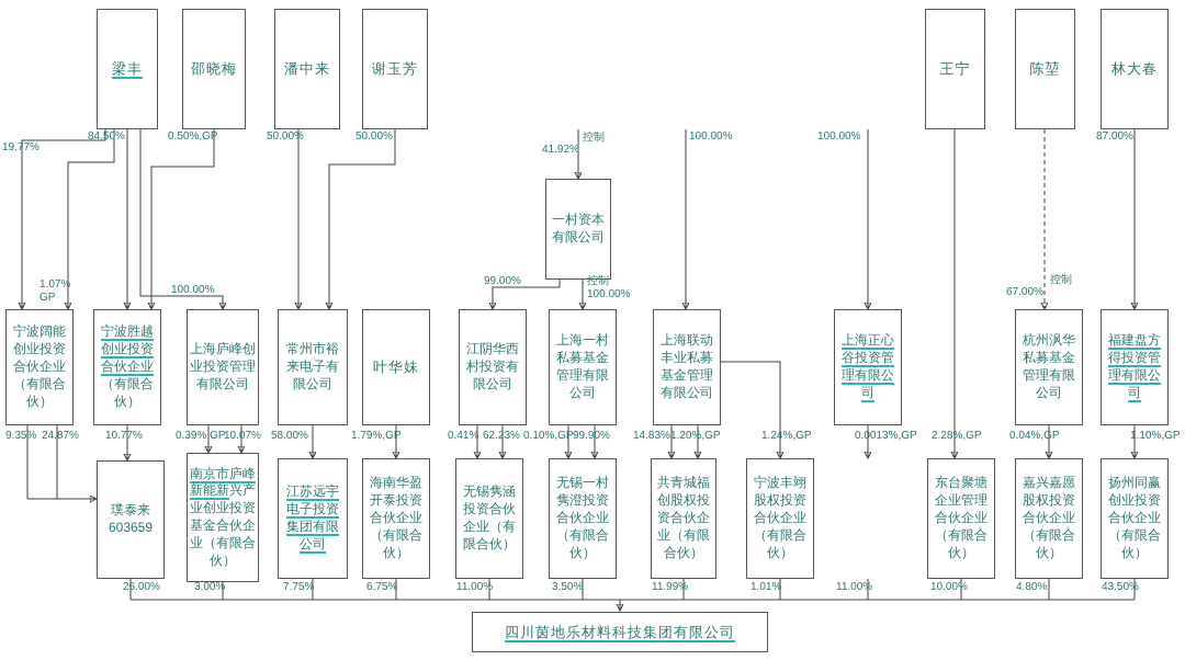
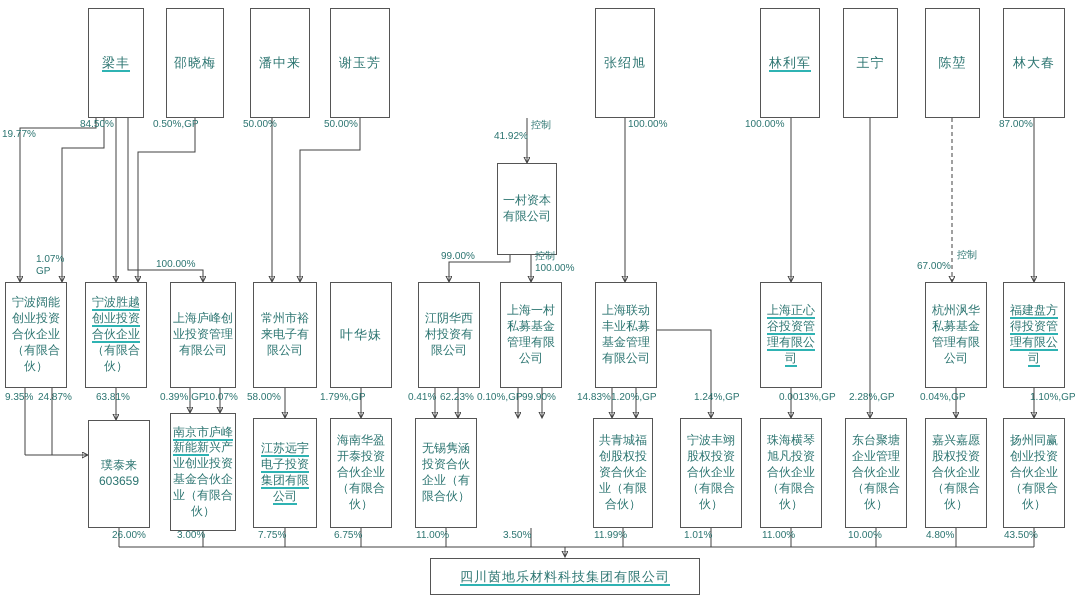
  梁丰
  邵晓梅
  潘中来
  谢玉芳
+ 张绍旭
+ 林利军
  王宁
  陈堃
  林大春
  一村资本有限公司
  宁波阔能创业投资合伙企业（有限合伙）
  宁波胜越创业投资合伙企业（有限合伙）
  上海庐峰创业投资管理有限公司
  常州市裕来电子有限公司
  叶华妹
  江阴华西村投资有限公司
  上海一村私募基金管理有限公司
  上海联动丰业私募基金管理有限公司
  上海正心谷投资管理有限公司
  杭州沨华私募基金管理有限公司
  福建盘方得投资管理有限公司
  璞泰来
  603659
  南京市庐峰新能新兴产业创业投资基金合伙企业（有限合伙）
  江苏远宇电子投资集团有限公司
  海南华盈开泰投资合伙企业（有限合伙）
  无锡隽涵投资合伙企业（有限合伙）
- 无锡一村隽澄投资合伙企业（有限合伙）
  共青城福创股权投资合伙企业（有限合伙）
  宁波丰翊股权投资合伙企业（有限合伙）
+ 珠海横琴旭凡投资合伙企业（有限合伙）
  东台聚塘企业管理合伙企业（有限合伙）
  嘉兴嘉愿股权投资合伙企业（有限合伙）
  扬州同赢创业投资合伙企业（有限合伙）
  四川茵地乐材料科技集团有限公司
  19.77%
  84.50%
  0.50%,GP
  50.00%
  50.00%
  控制
  41.92%
  100.00%
  100.00%
  87.00%
  1.07%
  GP
  100.00%
  99.00%
  控制
  100.00%
  控制
  67.00%
  9.35%
  24.87%
- 10.77%
+ 63.81%
  0.39%,GP
  10.07%
  58.00%
  1.79%,GP
  0.41%
  62.23%
  0.10%,GP
  99.90%
  14.83%
  1.20%,GP
  1.24%,GP
  0.0013%,GP
  2.28%,GP
  0.04%,GP
  1.10%,GP
  26.00%
  3.00%
  7.75%
  6.75%
  11.00%
  3.50%
  11.99%
  1.01%
  11.00%
  10.00%
  4.80%
  43.50%
